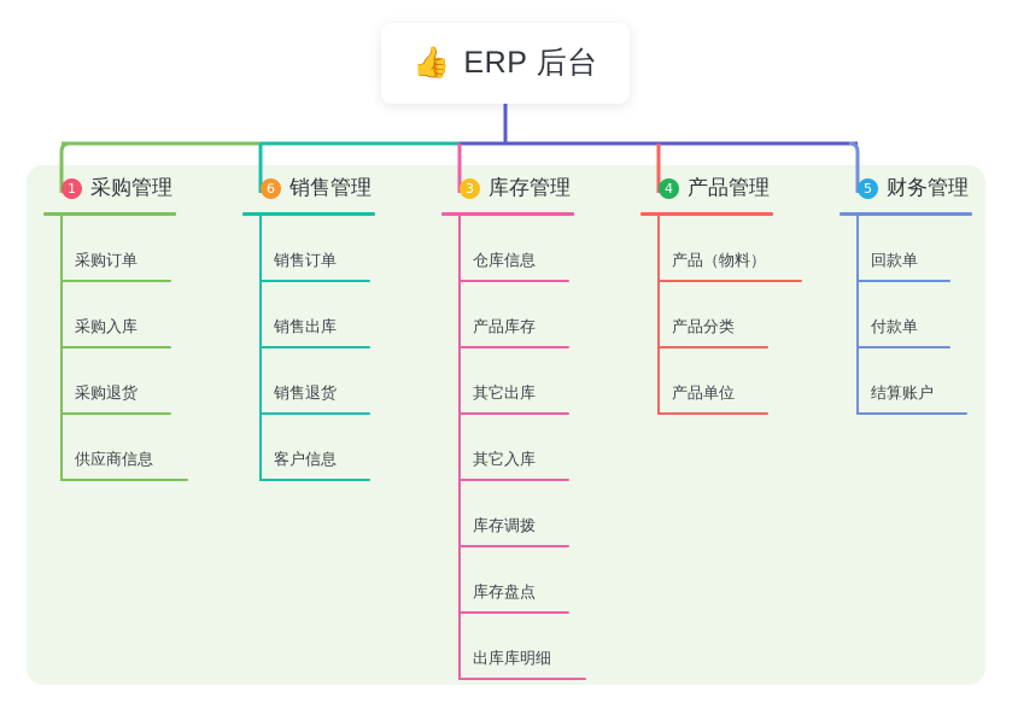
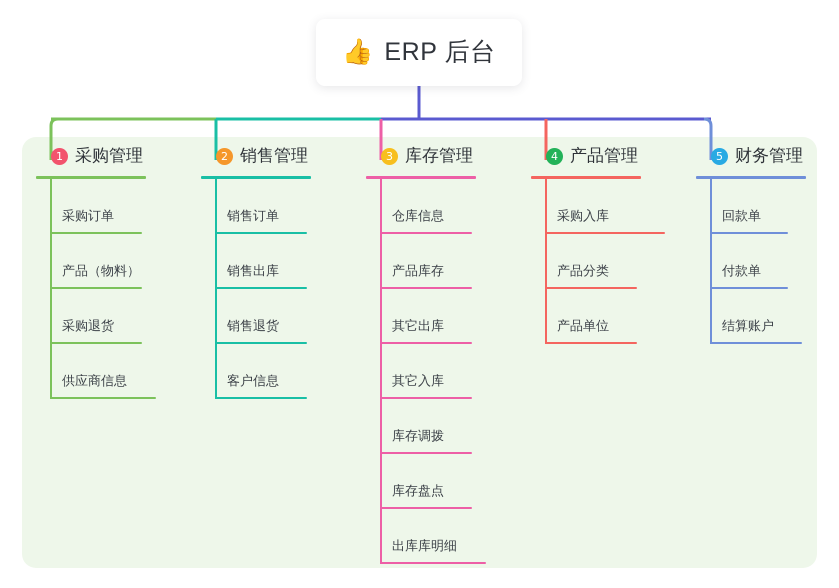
  👍
  ERP 后台
  1
  采购管理
  采购订单
- 采购入库
+ 产品（物料）
  采购退货
  供应商信息
- 6
+ 2
  销售管理
  销售订单
  销售出库
  销售退货
  客户信息
  3
  库存管理
  仓库信息
  产品库存
  其它出库
  其它入库
  库存调拨
  库存盘点
  出库库明细
  4
  产品管理
- 产品（物料）
+ 采购入库
  产品分类
  产品单位
  5
  财务管理
  回款单
  付款单
  结算账户
